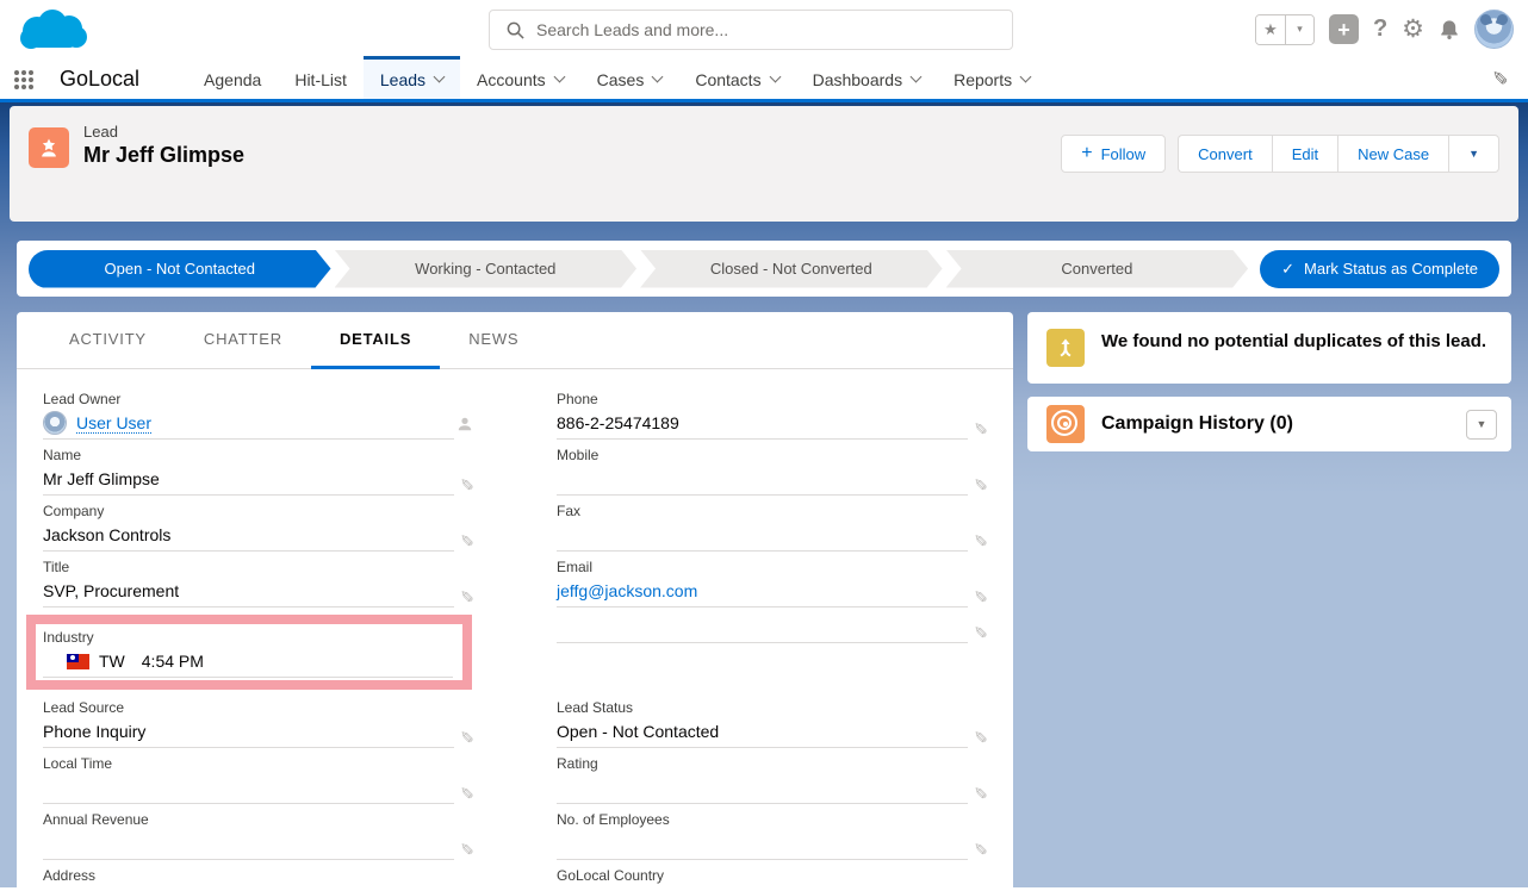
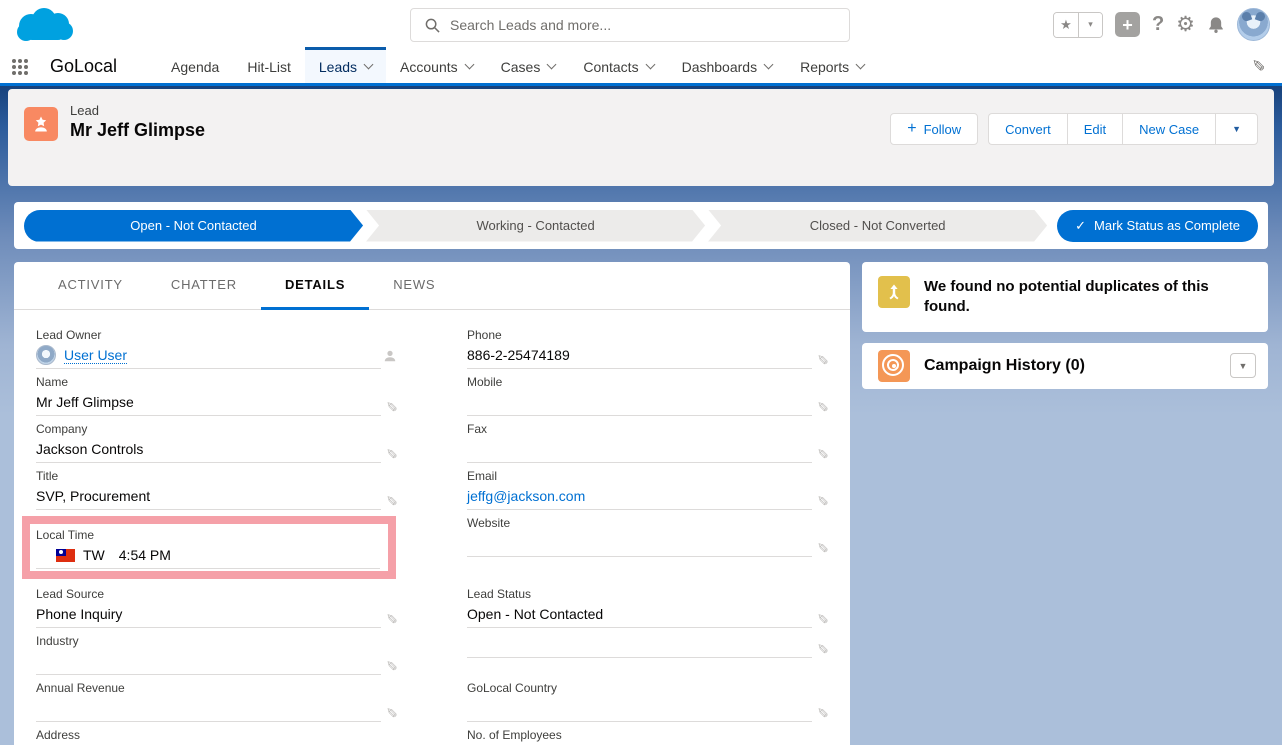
  Search Leads and more...
  ★
  ▾
  +
  ?
  ⚙
  GoLocal
  Agenda
  Hit-List
  Leads
  Accounts
  Cases
  Contacts
  Dashboards
  Reports
  Lead
  Mr Jeff Glimpse
  +
  Follow
  Convert
  Edit
  New Case
  ▼
  Open - Not Contacted
  Working - Contacted
  Closed - Not Converted
- Converted
  ✓
  Mark Status as Complete
  ACTIVITY
  CHATTER
  DETAILS
  NEWS
  Lead Owner
  User User
  Phone
  886-2-25474189
  Name
  Mr Jeff Glimpse
  Mobile
  Company
  Jackson Controls
  Fax
  Title
  SVP, Procurement
  Email
  jeffg@jackson.com
- Industry
+ Local Time
  TW
  4:54 PM
+ Website
  Lead Source
  Phone Inquiry
  Lead Status
  Open - Not Contacted
- Local Time
+ Industry
- Rating
  Annual Revenue
- No. of Employees
+ GoLocal Country
  Address
- GoLocal Country
+ No. of Employees
- We found no potential duplicates of this lead.
+ We found no potential duplicates of this found.
  Campaign History (0)
  ▼
